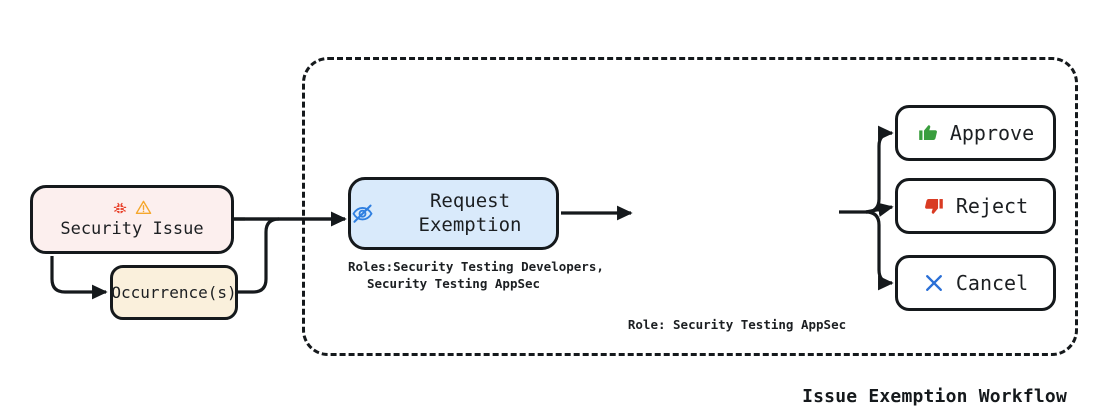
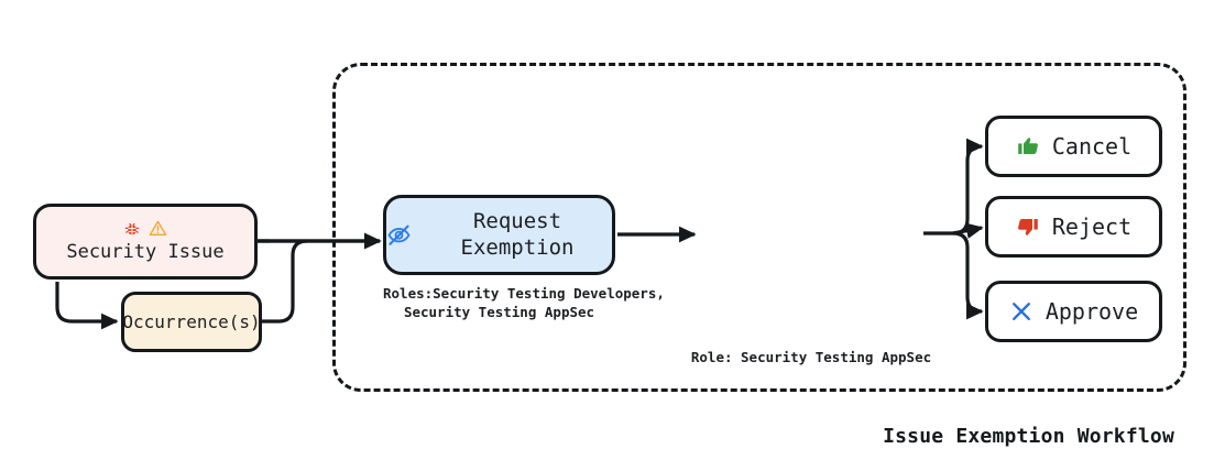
  Security Issue
  Occurrence(s)
  Request Exemption
  Roles:Security Testing Developers,
  Security Testing AppSec
  Role: Security Testing AppSec
- Approve
+ Cancel
  Reject
- Cancel
+ Approve
  Issue Exemption Workflow
